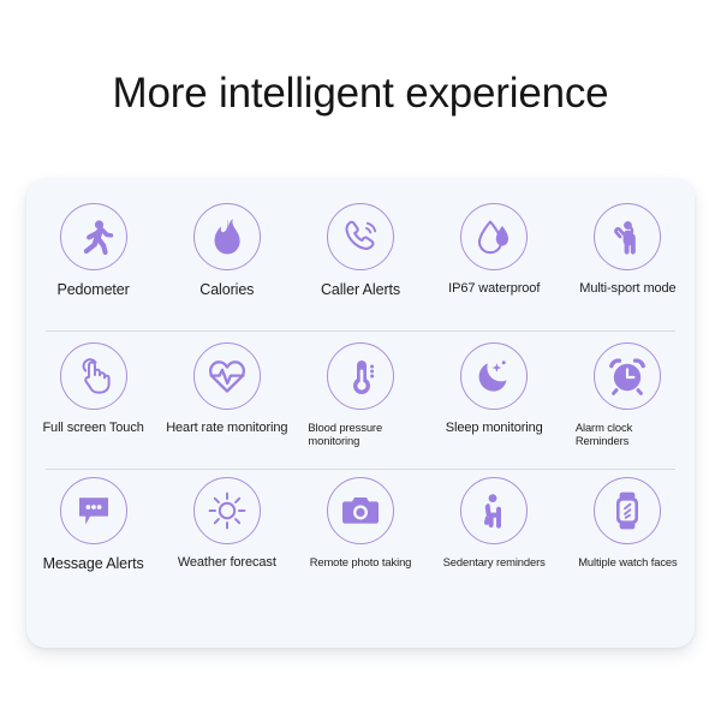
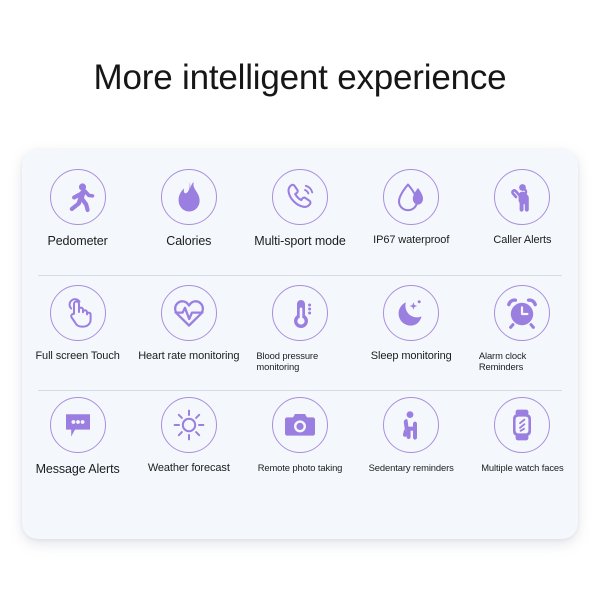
  More intelligent experience
  Pedometer
  Calories
- Caller Alerts
+ Multi-sport mode
  IP67 waterproof
- Multi-sport mode
+ Caller Alerts
  Full screen Touch
  Heart rate monitoring
  Blood pressure
  monitoring
  Sleep monitoring
  Alarm clock
  Reminders
  Message Alerts
  Weather forecast
  Remote photo taking
  Sedentary reminders
  Multiple watch faces
